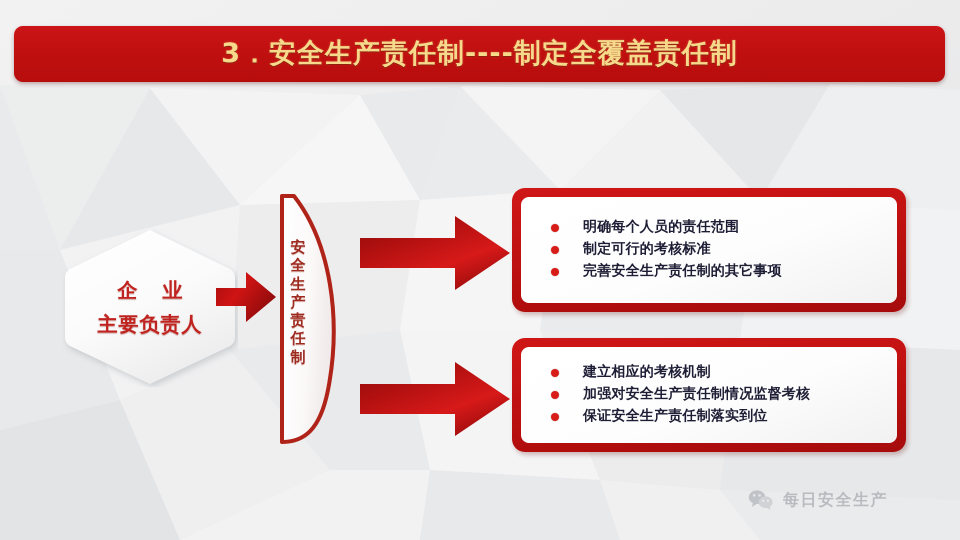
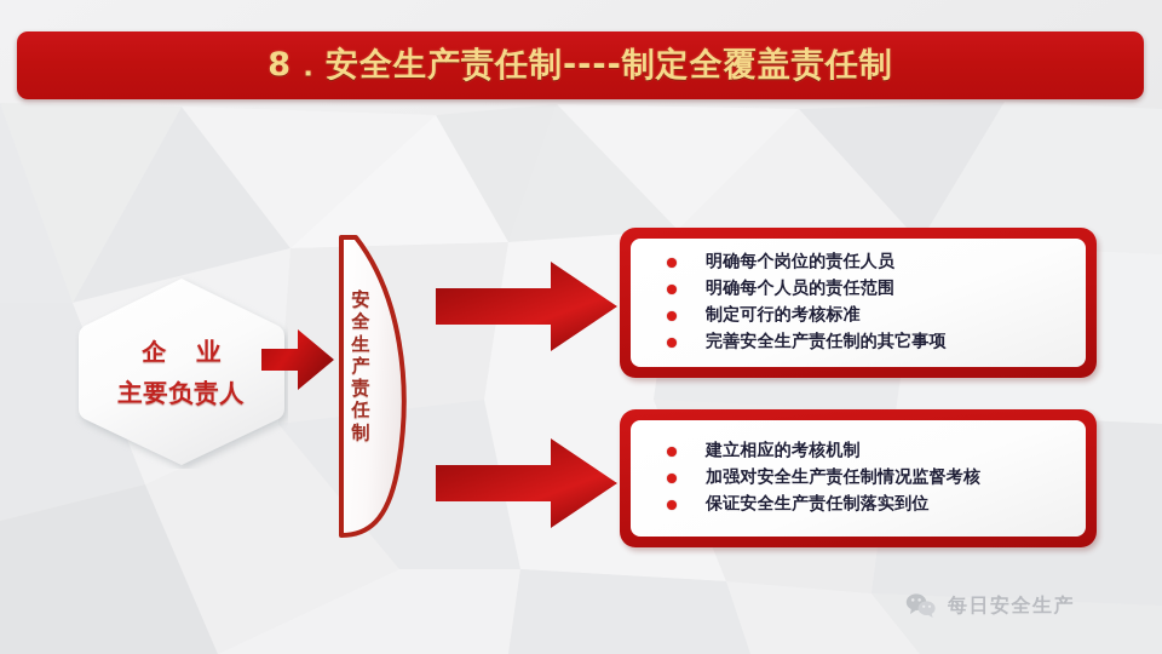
- 3．安全生产责任制----制定全覆盖责任制
+ 8．安全生产责任制----制定全覆盖责任制
  企 业
  主要负责人
  安
  全
  生
  产
  责
  任
  制
+ 明确每个岗位的责任人员
  明确每个人员的责任范围
  制定可行的考核标准
  完善安全生产责任制的其它事项
  建立相应的考核机制
  加强对安全生产责任制情况监督考核
  保证安全生产责任制落实到位
  每日安全生产
